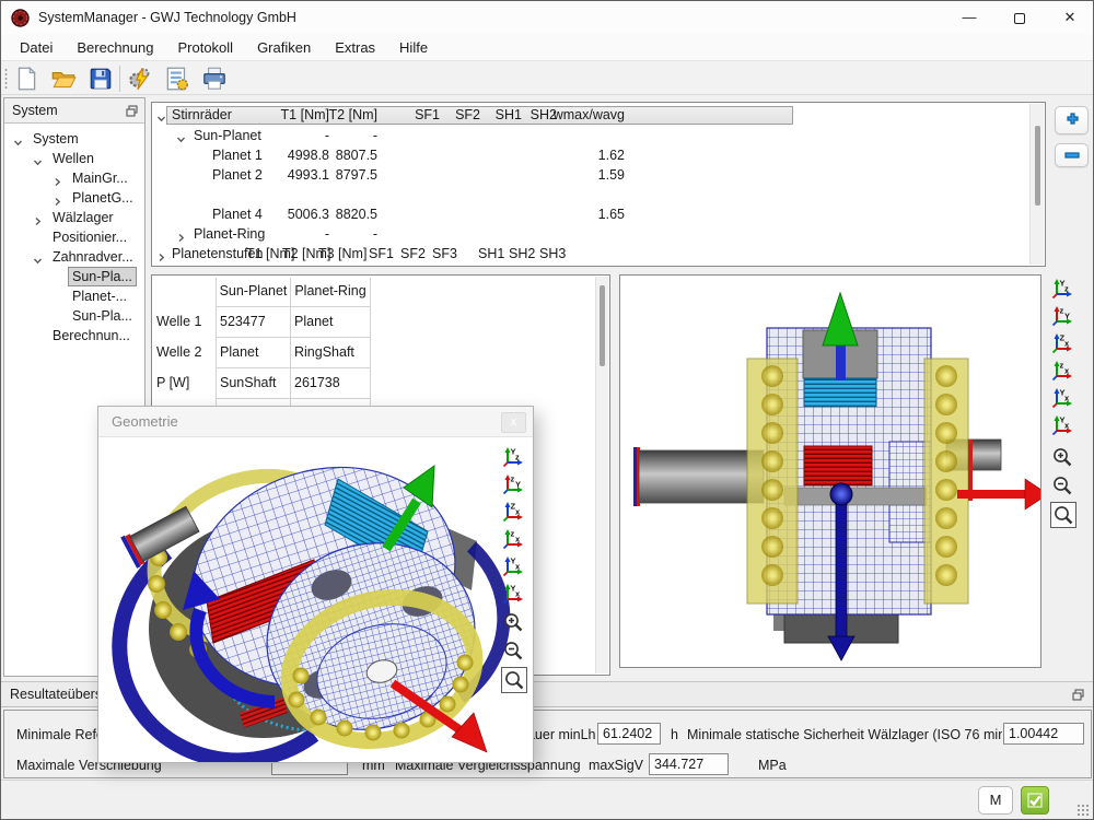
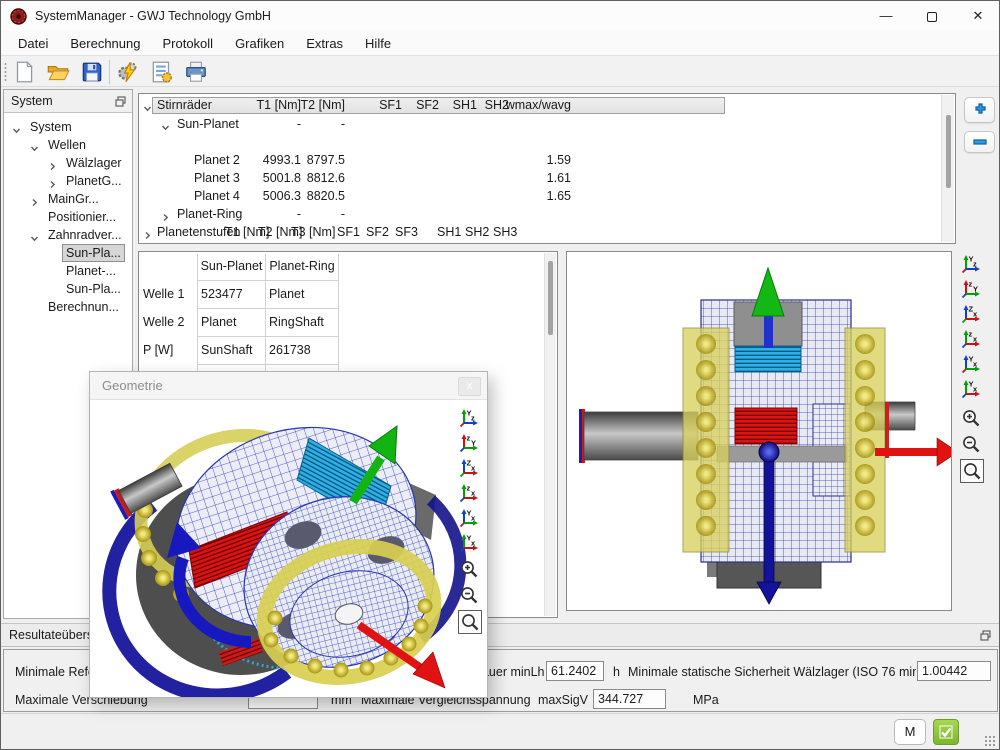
  SystemManager - GWJ Technology GmbH
  —
  ✕
  Datei
  Berechnung
  Protokoll
  Grafiken
  Extras
  Hilfe
  System
  System
  Wellen
- MainGr...
+ Wälzlager
  PlanetG...
- Wälzlager
+ MainGr...
  Positionier...
  Zahnradver...
  Sun-Pla...
  Planet-...
  Sun-Pla...
  Berechnun...
  Stirnräder
  T1 [Nm]
  T2 [Nm]
  SF1
  SF2
  SH1
  SH2
  wmax/wavg
  Sun-Planet
  -
  -
- Planet 1
- 4998.8
- 8807.5
- 1.62
  Planet 2
  4993.1
  8797.5
  1.59
+ Planet 3
+ 5001.8
+ 8812.6
+ 1.61
  Planet 4
  5006.3
  8820.5
  1.65
  Planet-Ring
  -
  -
  Planetenstufen
  T1 [Nm]
  T2 [Nm]
  T3 [Nm]
  SF1
  SF2
  SF3
  SH1
  SH2
  SH3
  Sun-Planet
  Planet-Ring
  Welle 1
  523477
  Planet
  Welle 2
  Planet
  RingShaft
  P [W]
  SunShaft
  261738
  Y
  z
  z
  Y
  Z
  x
  z
  x
  Y
  x
  Y
  x
  Resultateüber
  61.2402
  h
  Minimale statische Sicherheit Wälzlager (ISO 76
  min
  1.00442
  Maximale Verschiebung
  mm
  Maximale Vergleichsspannung
  maxSigV
  344.727
  MPa
  M
  Geometrie
  Y
  z
  z
  Y
  Z
  x
  z
  x
  Y
  x
  Y
  x
